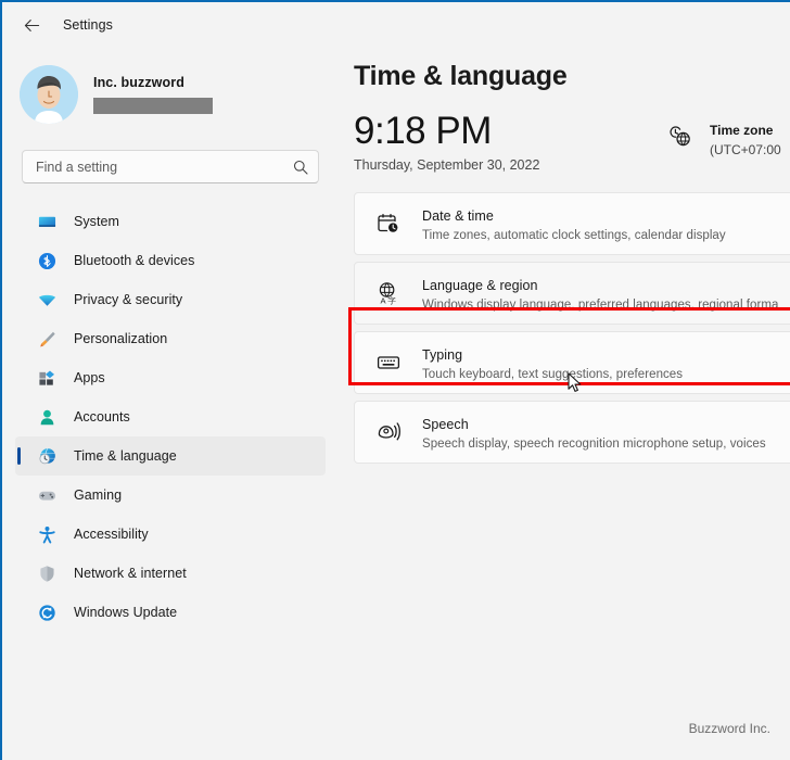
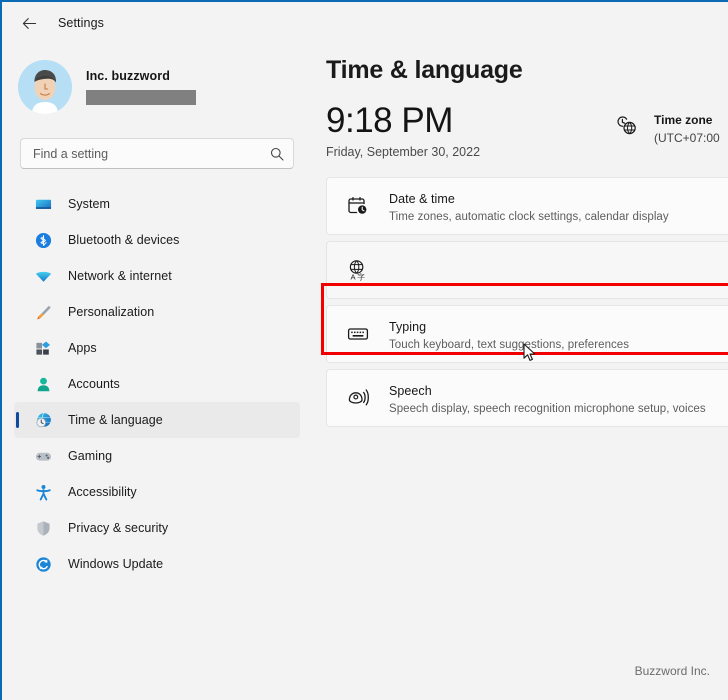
  Settings
  Inc. buzzword
  Find a setting
  System
  Bluetooth & devices
- Privacy & security
+ Network & internet
  Personalization
  Apps
  Accounts
  Time & language
  Gaming
  Accessibility
- Network & internet
+ Privacy & security
  Windows Update
  Time & language
  9:18 PM
- Thursday, September 30, 2022
+ Friday, September 30, 2022
  Time zone
  (UTC+07:00
  Date & time
  Time zones, automatic clock settings, calendar display
  A
  字
- Language & region
- Windows display language, preferred languages, regional forma
  Typing
  Touch keyboard, text suggestions, preferences
  Speech
  Speech display, speech recognition microphone setup, voices
  Buzzword Inc.
